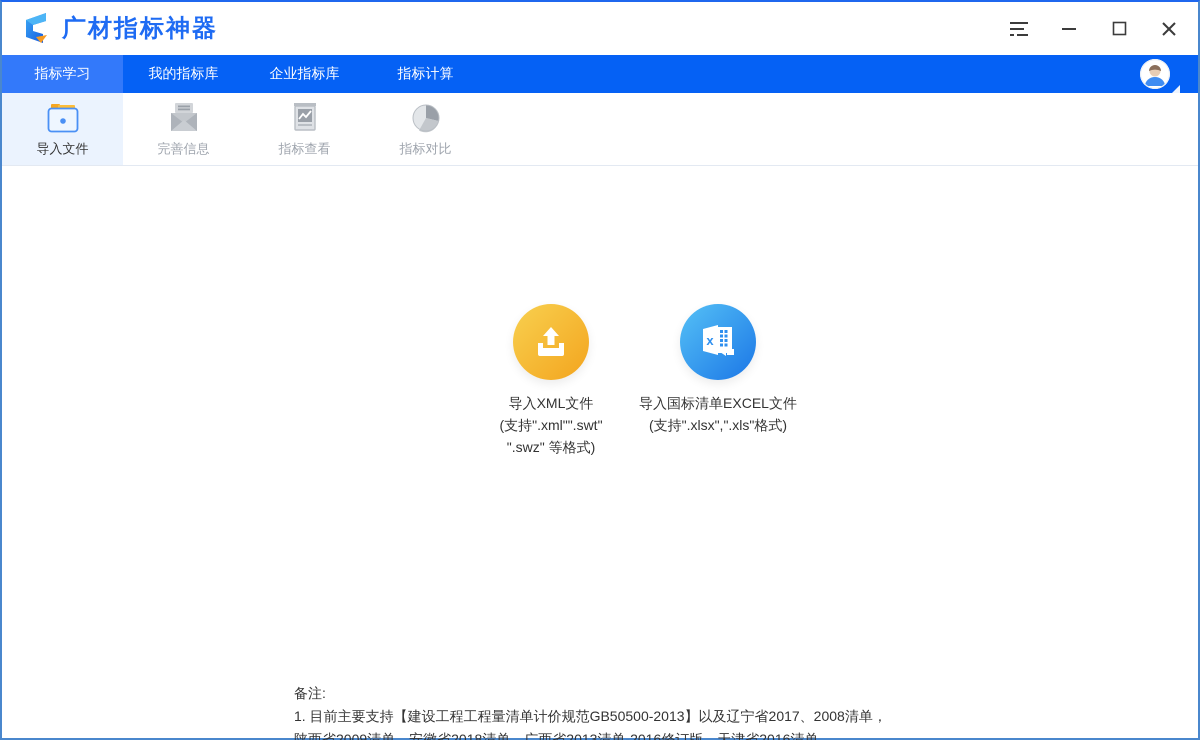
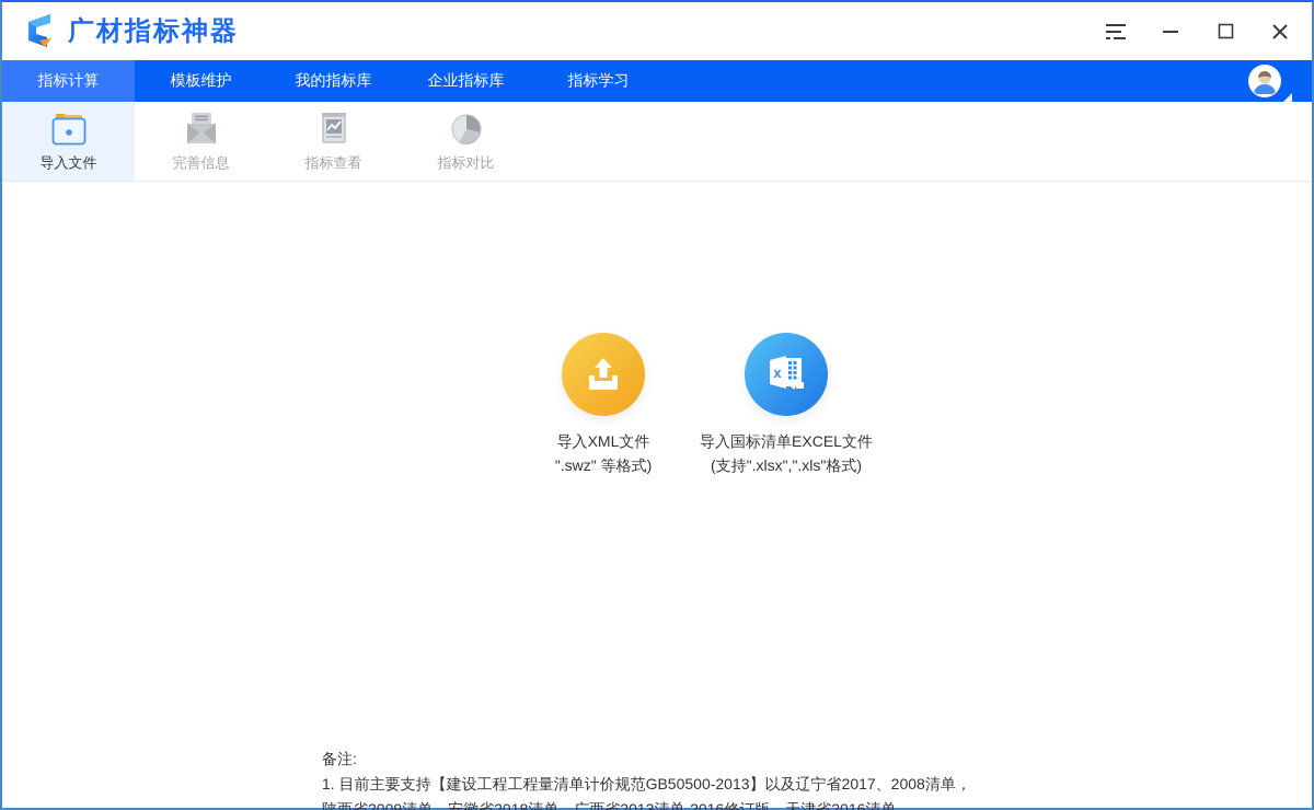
  广材指标神器
- 指标学习
+ 指标计算
+ 模板维护
  我的指标库
  企业指标库
- 指标计算
+ 指标学习
  导入文件
  完善信息
  指标查看
  指标对比
  导入XML文件
- (支持".xml"".swt"
  ".swz" 等格式)
  x
  导入国标清单EXCEL文件
  (支持".xlsx",".xls"格式)
  备注:
  1. 目前主要支持【建设工程工程量清单计价规范GB50500-2013】以及辽宁省2017、2008清单，
  陕西省2009清单，安徽省2018清单，广西省2013清单-2016修订版，天津省2016清单
